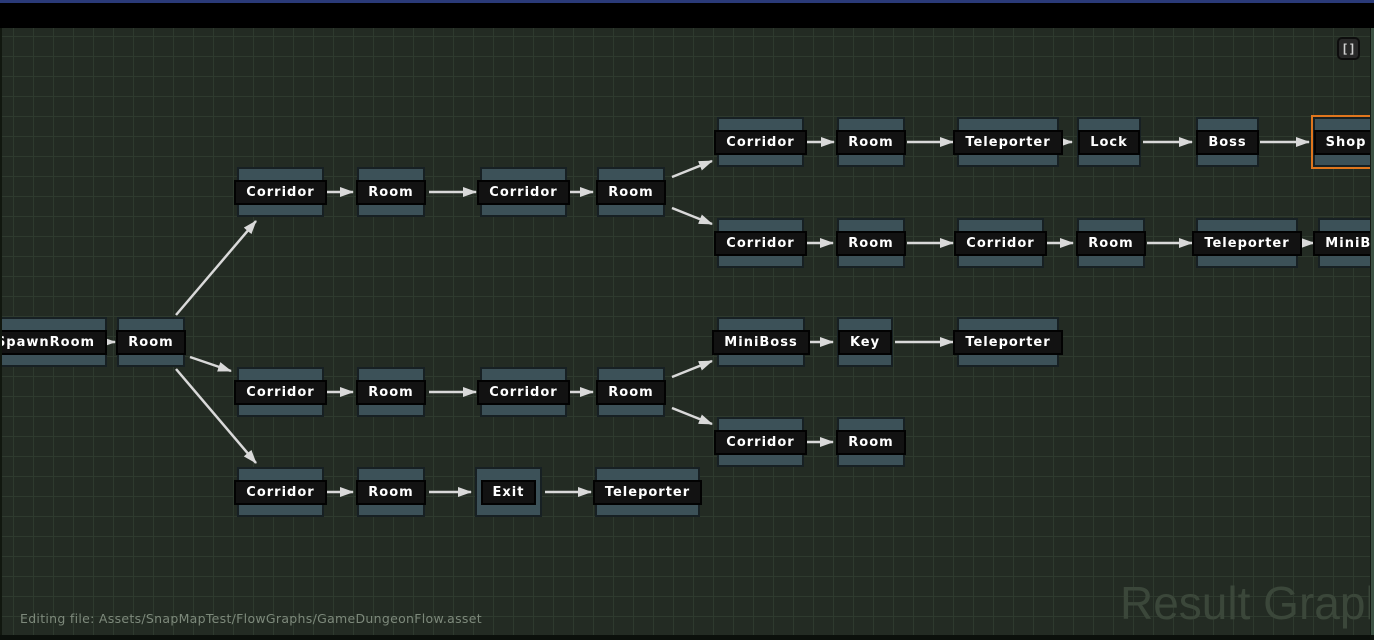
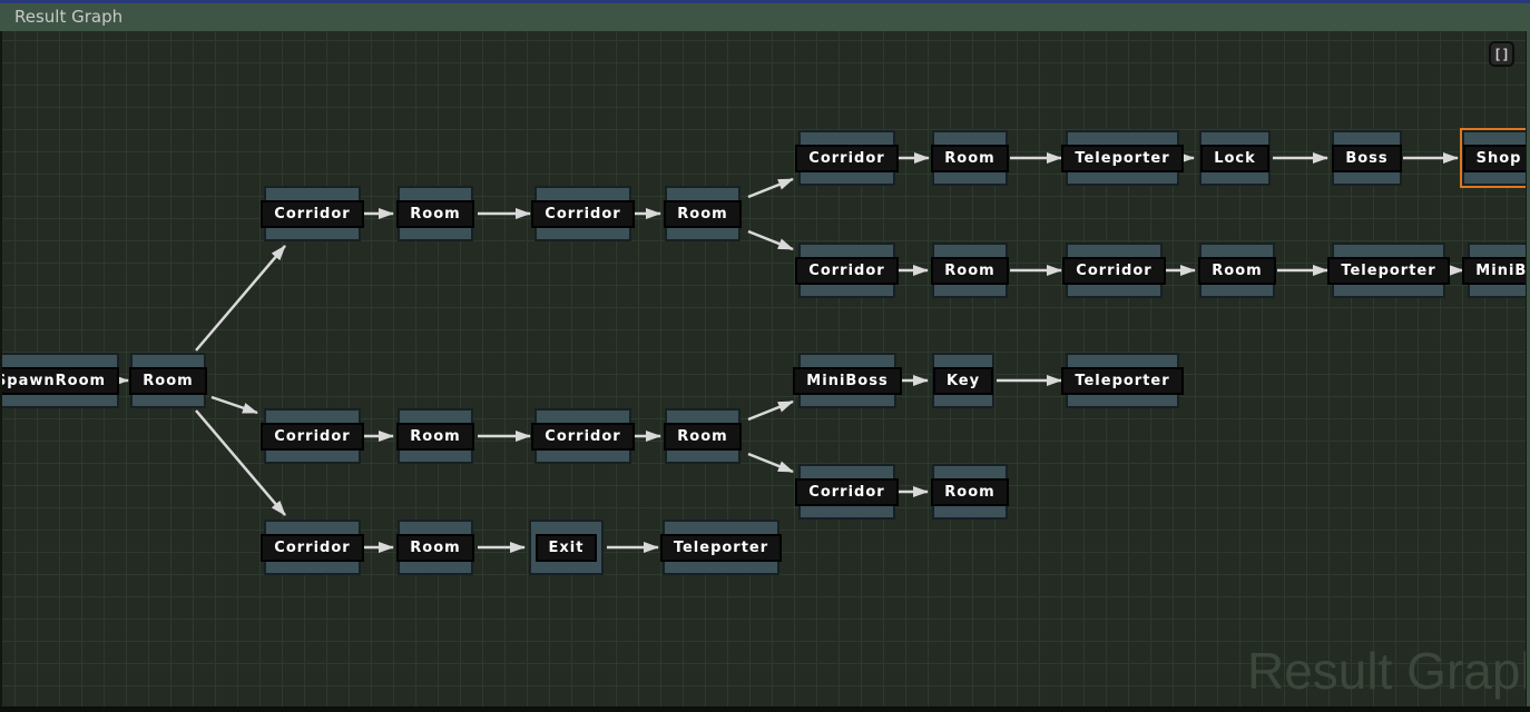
+ Result Graph
  Result Grap
  Corridor
  Room
  Teleporter
  Lock
  Boss
  Shop
  Corridor
  Room
  Corridor
  Room
  Corridor
  Room
  Corridor
  Room
  Teleporter
  pawnRoom
  Room
  MiniBoss
  Key
  Teleporter
  Corridor
  Room
  Corridor
  Room
  Corridor
  Room
  Corridor
  Room
  Exit
  Teleporter
  []
- Editing file: Assets/SnapMapTest/FlowGraphs/GameDungeonFlow.asset
